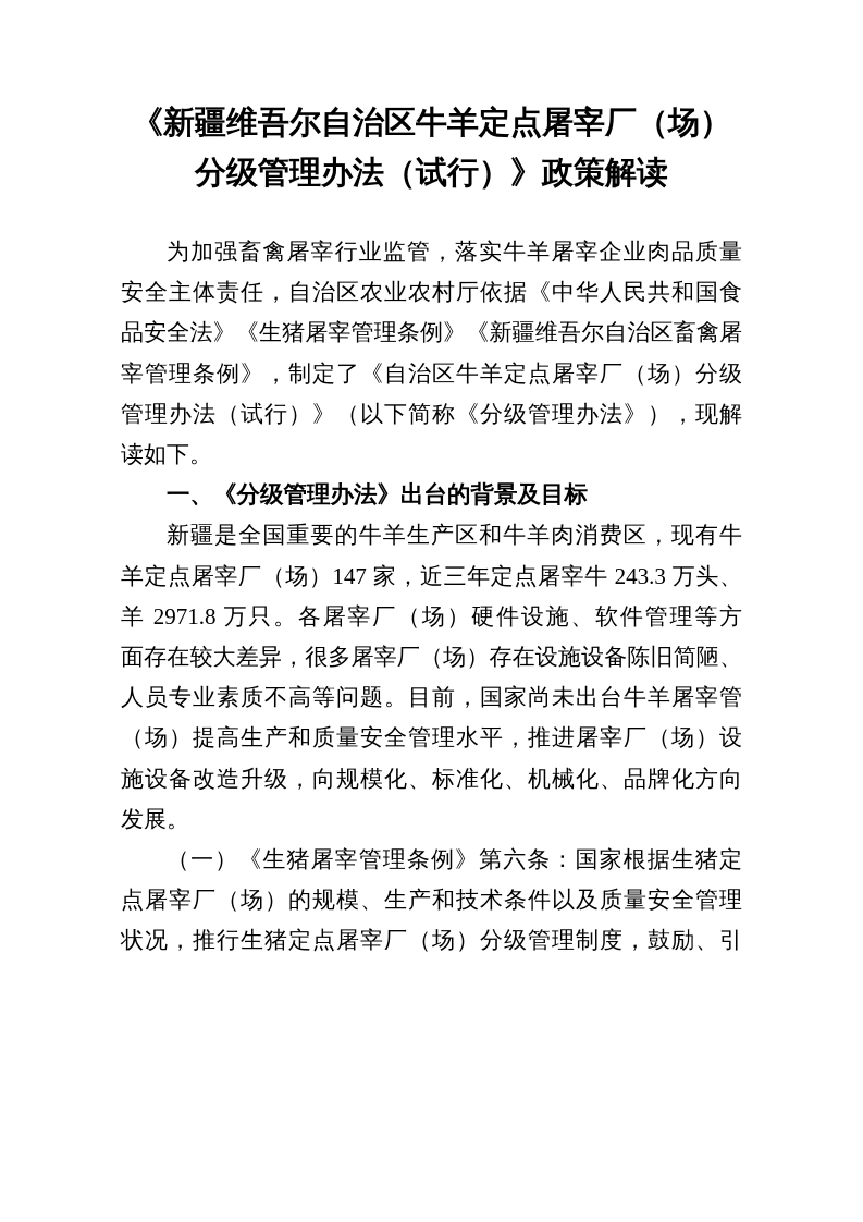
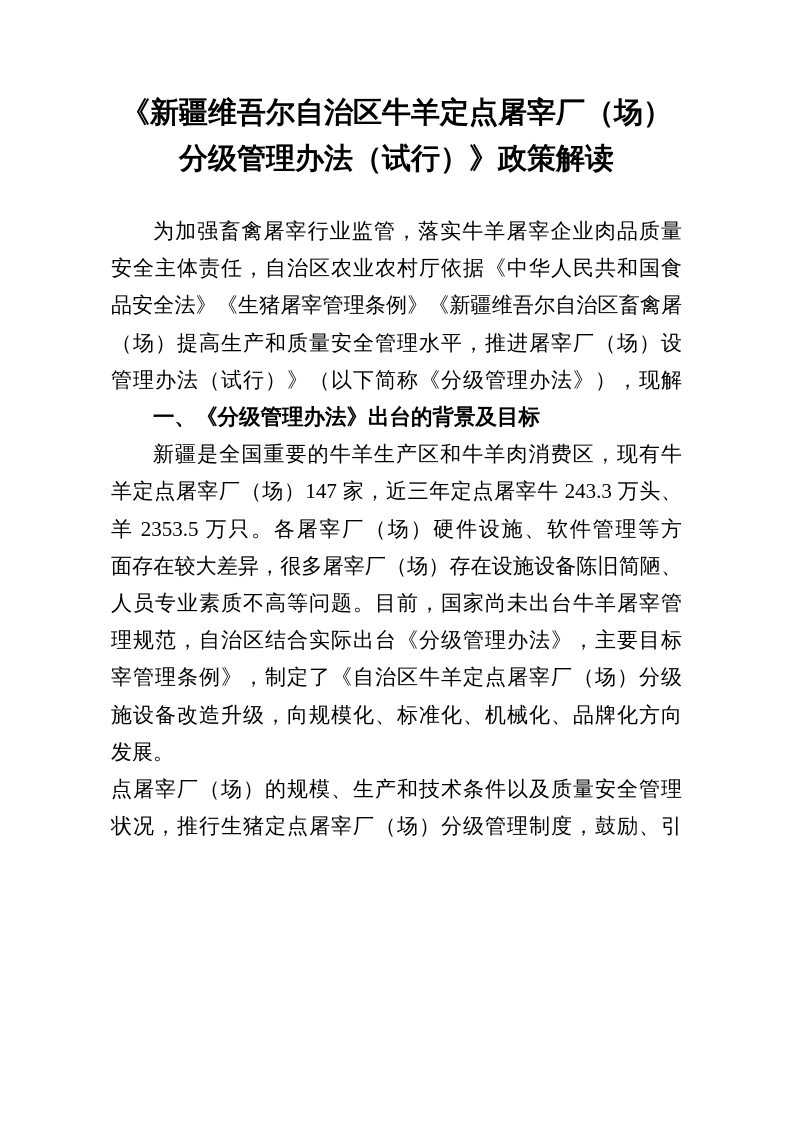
  《新疆维吾尔自治区牛羊定点屠宰厂（场）
  分级管理办法（试行）》政策解读
  为加强畜禽屠宰行业监管，落实牛羊屠宰企业肉品质量
  安全主体责任，自治区农业农村厅依据《中华人民共和国食
  品安全法》《生猪屠宰管理条例》《新疆维吾尔自治区畜禽屠
- 宰管理条例》，制定了《自治区牛羊定点屠宰厂（场）分级
+ （场）提高生产和质量安全管理水平，推进屠宰厂（场）设
  管理办法（试行）》（以下简称《分级管理办法》），现解
- 读如下。
  一、《分级管理办法》出台的背景及目标
  新疆是全国重要的牛羊生产区和牛羊肉消费区，现有牛
  羊定点屠宰厂（场）147 家，近三年定点屠宰牛 243.3 万头、
- 羊 2971.8 万只。各屠宰厂（场）硬件设施、软件管理等方
+ 羊 2353.5 万只。各屠宰厂（场）硬件设施、软件管理等方
  面存在较大差异，很多屠宰厂（场）存在设施设备陈旧简陋、
  人员专业素质不高等问题。目前，国家尚未出台牛羊屠宰管
+ 理规范，自治区结合实际出台《分级管理办法》，主要目标
- （场）提高生产和质量安全管理水平，推进屠宰厂（场）设
+ 宰管理条例》，制定了《自治区牛羊定点屠宰厂（场）分级
  施设备改造升级，向规模化、标准化、机械化、品牌化方向
  发展。
- （一）《生猪屠宰管理条例》第六条：国家根据生猪定
  点屠宰厂（场）的规模、生产和技术条件以及质量安全管理
  状况，推行生猪定点屠宰厂（场）分级管理制度，鼓励、引
